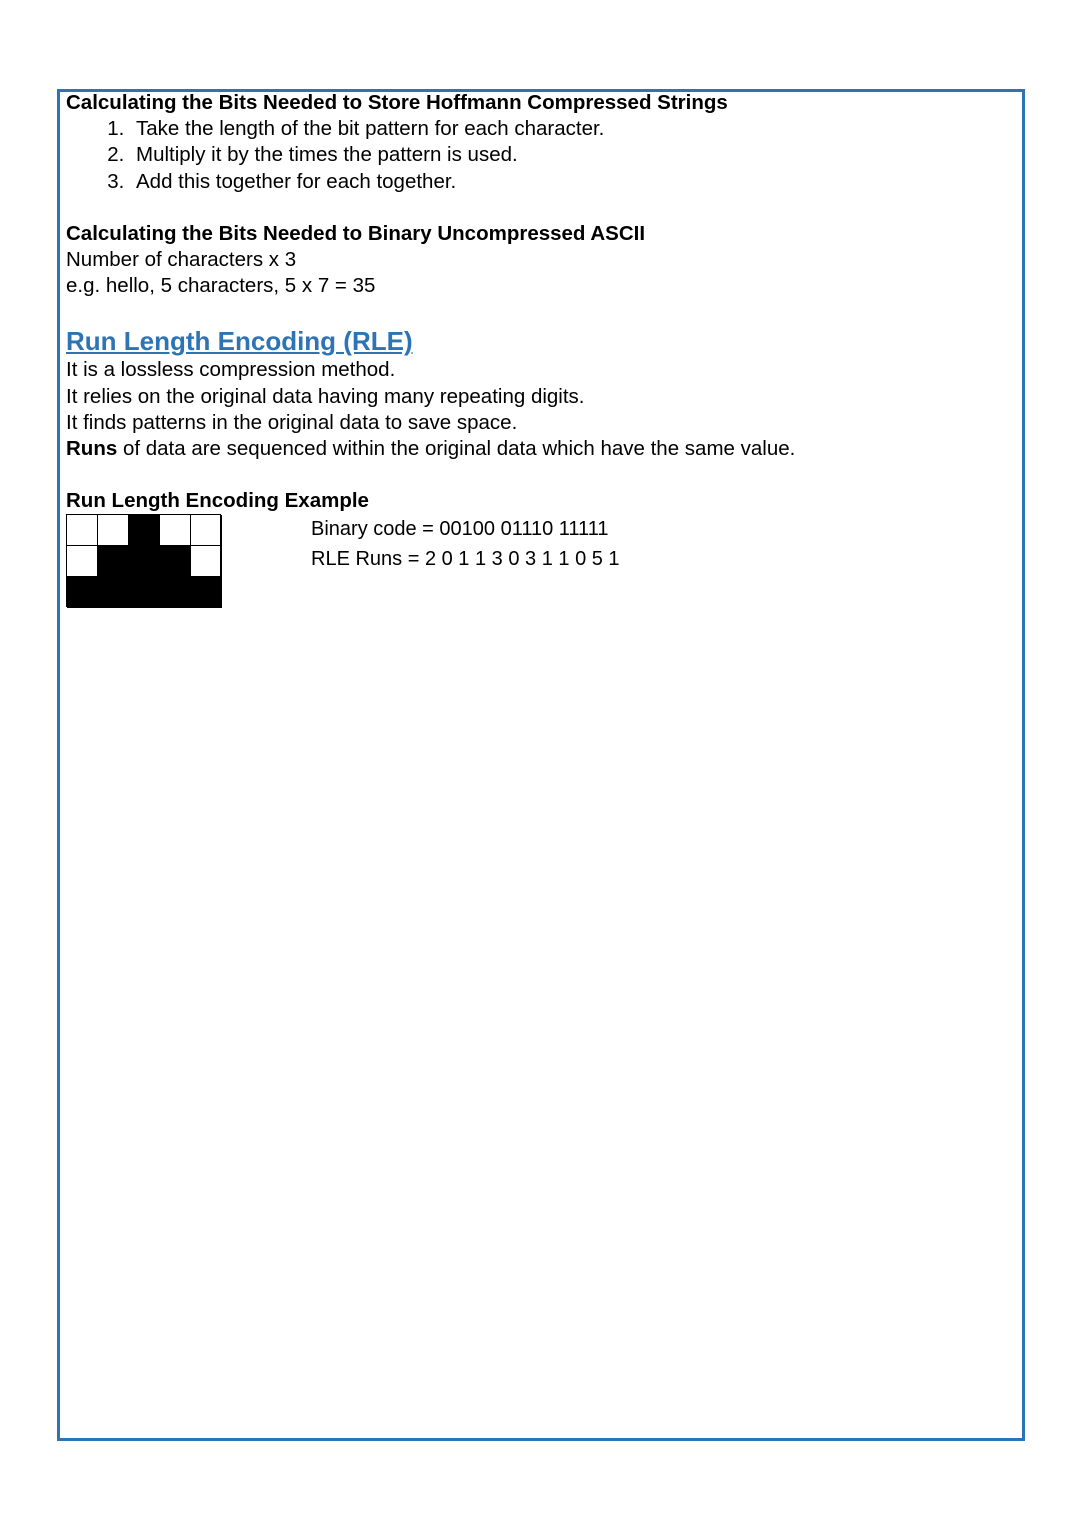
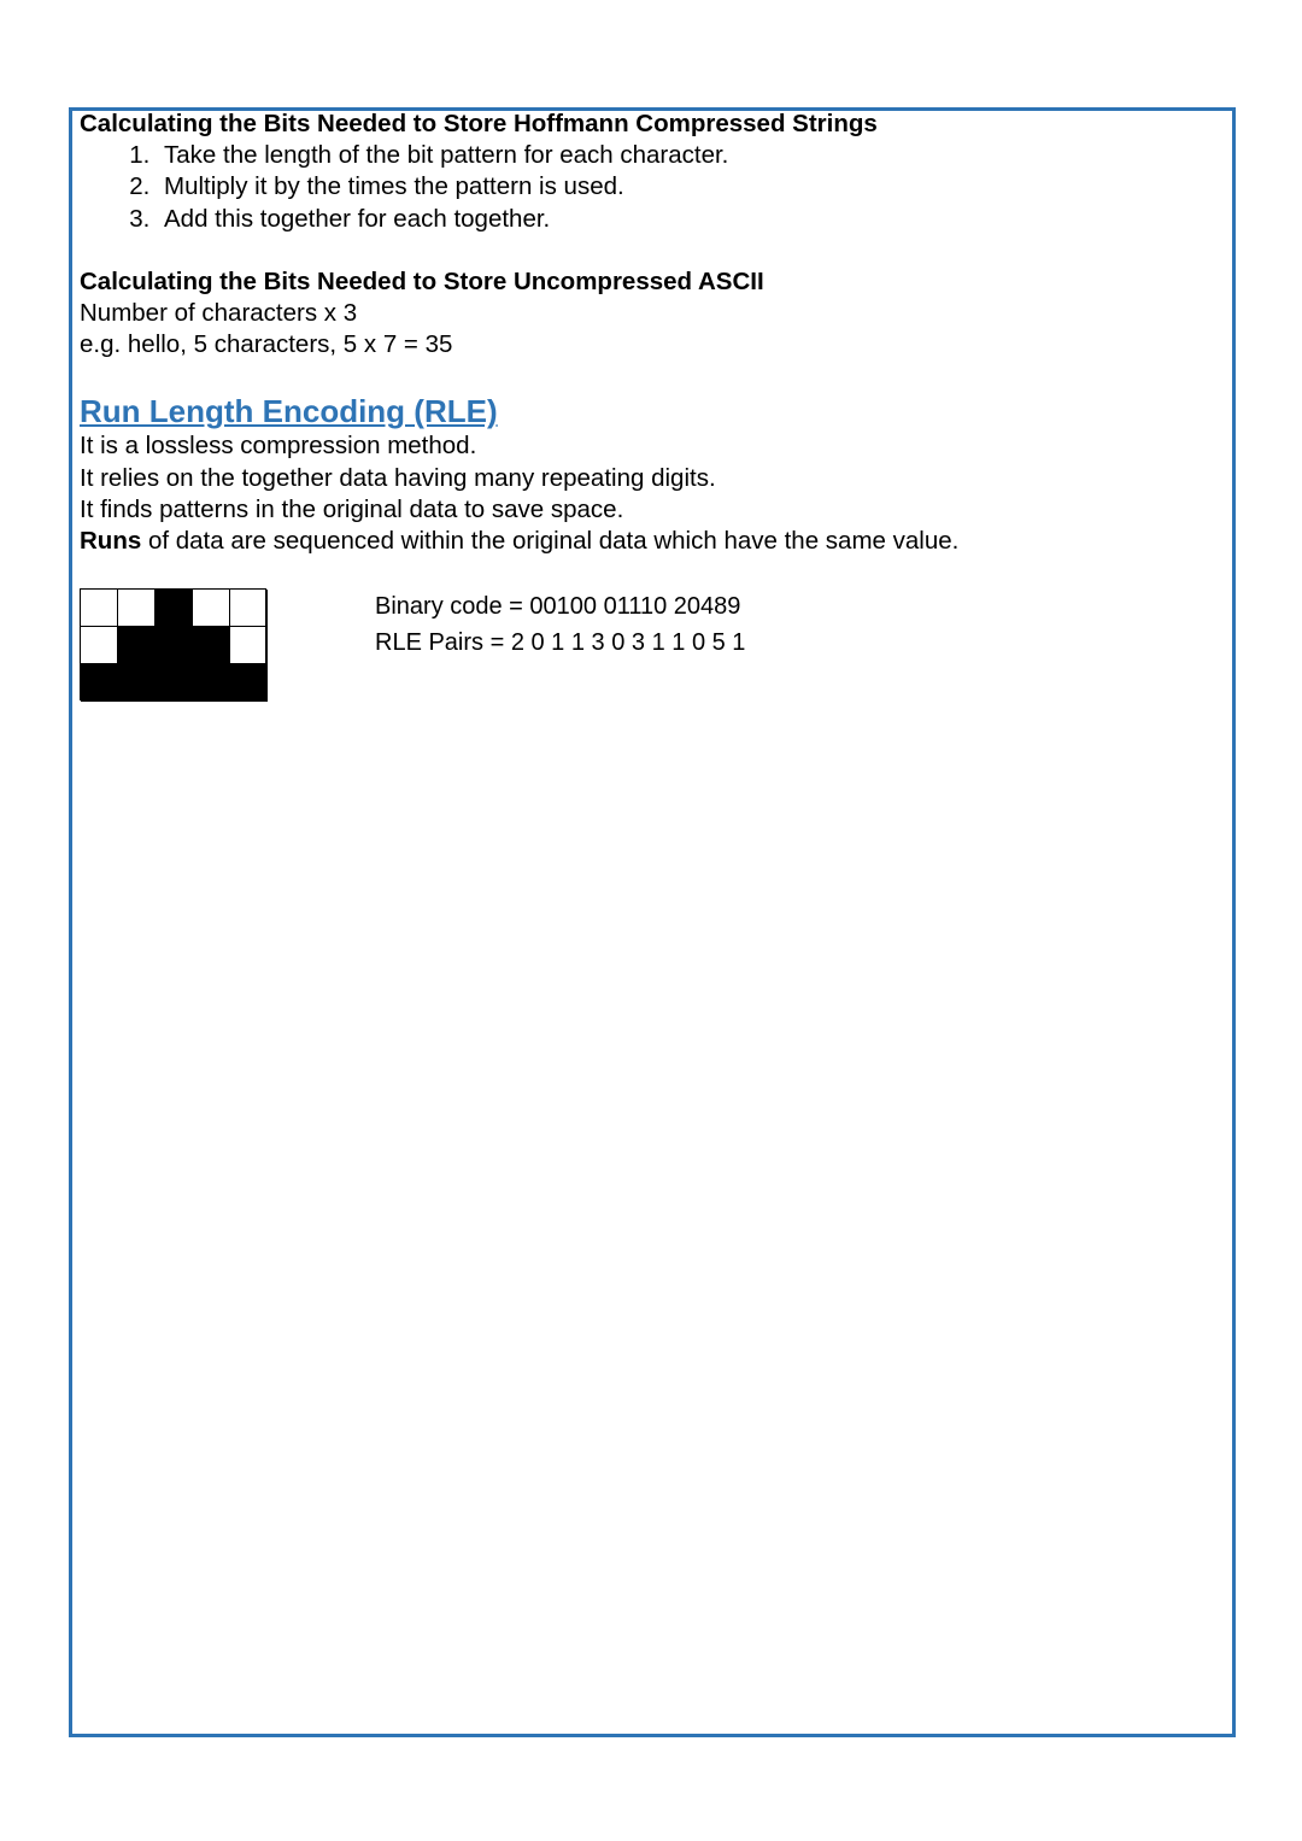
  Calculating the Bits Needed to Store Hoffmann Compressed Strings
  Take the length of the bit pattern for each character.
  Multiply it by the times the pattern is used.
  Add this together for each together.
- Calculating the Bits Needed to Binary Uncompressed ASCII
+ Calculating the Bits Needed to Store Uncompressed ASCII
  Number of characters x 3
  e.g. hello, 5 characters, 5 x 7 = 35
  Run Length Encoding (RLE)
  It is a lossless compression method.
- It relies on the original data having many repeating digits.
+ It relies on the together data having many repeating digits.
  It finds patterns in the original data to save space.
  Runs of data are sequenced within the original data which have the same value.
- Run Length Encoding Example
- Binary code = 00100 01110 11111
+ Binary code = 00100 01110 20489
- RLE Runs = 2 0 1 1 3 0 3 1 1 0 5 1
+ RLE Pairs = 2 0 1 1 3 0 3 1 1 0 5 1
